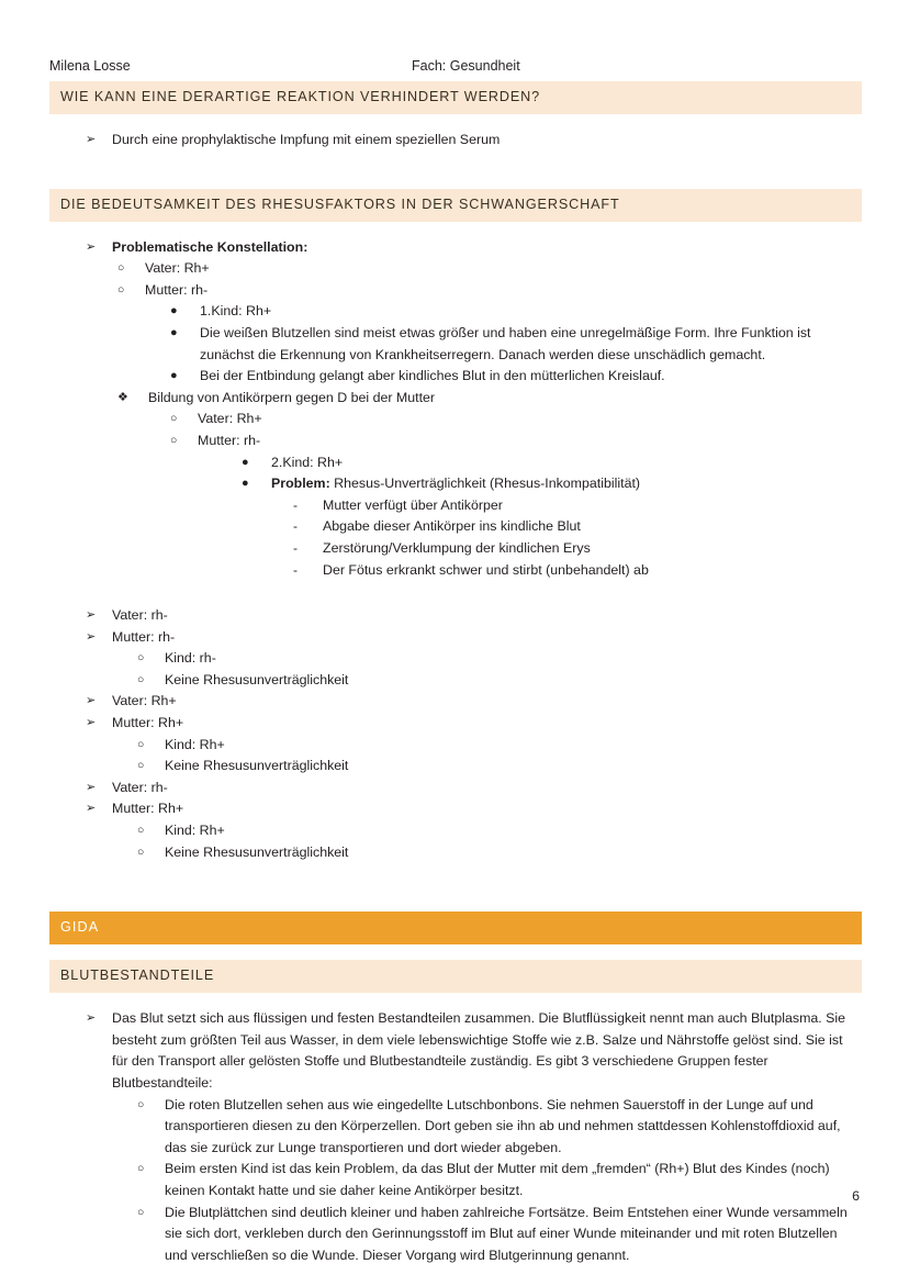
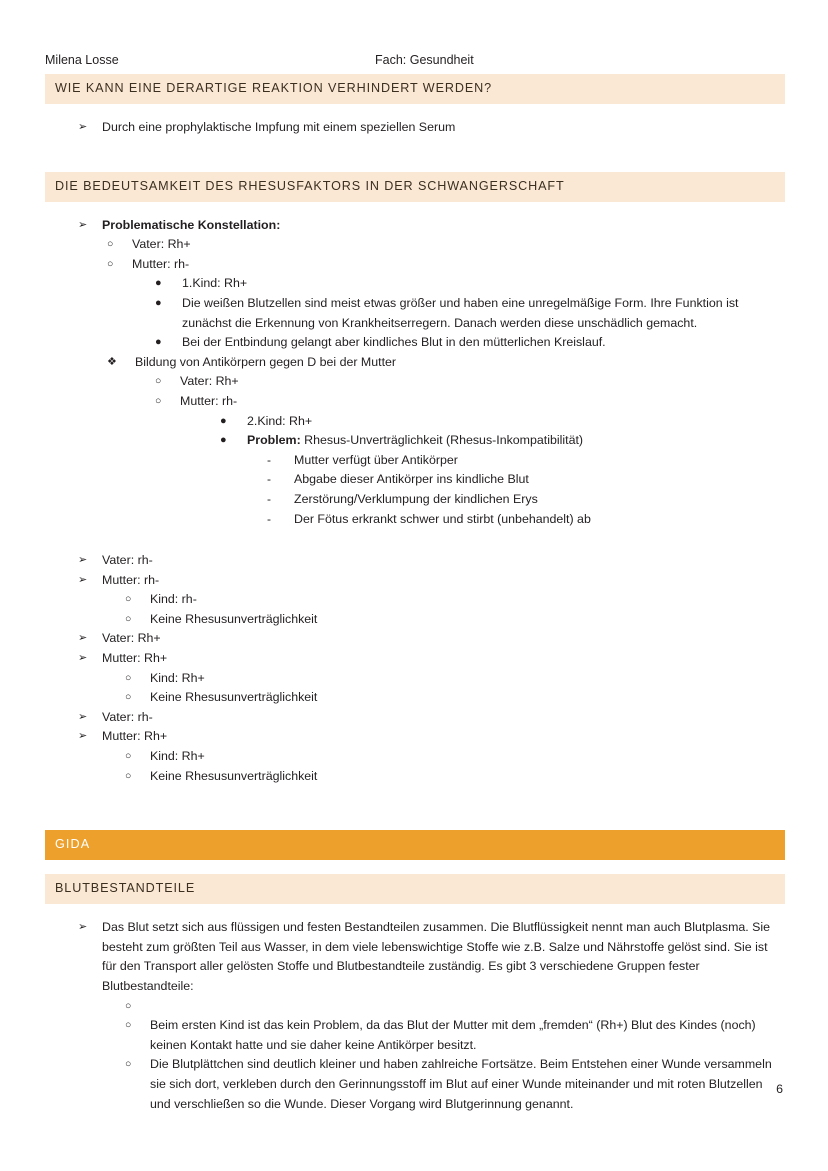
  Milena Losse
  Fach: Gesundheit
  WIE KANN EINE DERARTIGE REAKTION VERHINDERT WERDEN?
  ➢
  Durch eine prophylaktische Impfung mit einem speziellen Serum
  DIE BEDEUTSAMKEIT DES RHESUSFAKTORS IN DER SCHWANGERSCHAFT
  ➢
  Problematische Konstellation:
  ○
  Vater: Rh+
  ○
  Mutter: rh-
  ●
  1.Kind: Rh+
  ●
  Die weißen Blutzellen sind meist etwas größer und haben eine unregelmäßige Form. Ihre Funktion ist zunächst die Erkennung von Krankheitserregern. Danach werden diese unschädlich gemacht.
  ●
  Bei der Entbindung gelangt aber kindliches Blut in den mütterlichen Kreislauf.
  ❖
  Bildung von Antikörpern gegen D bei der Mutter
  ○
  Vater: Rh+
  ○
  Mutter: rh-
  ●
  2.Kind: Rh+
  ●
  Problem: Rhesus-Unverträglichkeit (Rhesus-Inkompatibilität)
  -
  Mutter verfügt über Antikörper
  -
  Abgabe dieser Antikörper ins kindliche Blut
  -
  Zerstörung/Verklumpung der kindlichen Erys
  -
  Der Fötus erkrankt schwer und stirbt (unbehandelt) ab
  ➢
  Vater: rh-
  ➢
  Mutter: rh-
  ○
  Kind: rh-
  ○
  Keine Rhesusunverträglichkeit
  ➢
  Vater: Rh+
  ➢
  Mutter: Rh+
  ○
  Kind: Rh+
  ○
  Keine Rhesusunverträglichkeit
  ➢
  Vater: rh-
  ➢
  Mutter: Rh+
  ○
  Kind: Rh+
  ○
  Keine Rhesusunverträglichkeit
  GIDA
  BLUTBESTANDTEILE
  ➢
  Das Blut setzt sich aus flüssigen und festen Bestandteilen zusammen. Die Blutflüssigkeit nennt man auch Blutplasma. Sie besteht zum größten Teil aus Wasser, in dem viele lebenswichtige Stoffe wie z.B. Salze und Nährstoffe gelöst sind. Sie ist für den Transport aller gelösten Stoffe und Blutbestandteile zuständig. Es gibt 3 verschiedene Gruppen fester Blutbestandteile:
  ○
- Die roten Blutzellen sehen aus wie eingedellte Lutschbonbons. Sie nehmen Sauerstoff in der Lunge auf und transportieren diesen zu den Körperzellen. Dort geben sie ihn ab und nehmen stattdessen Kohlenstoffdioxid auf, das sie zurück zur Lunge transportieren und dort wieder abgeben.
  ○
  Beim ersten Kind ist das kein Problem, da das Blut der Mutter mit dem „fremden“ (Rh+) Blut des Kindes (noch) keinen Kontakt hatte und sie daher keine Antikörper besitzt.
  ○
  Die Blutplättchen sind deutlich kleiner und haben zahlreiche Fortsätze. Beim Entstehen einer Wunde versammeln sie sich dort, verkleben durch den Gerinnungsstoff im Blut auf einer Wunde miteinander und mit roten Blutzellen und verschließen so die Wunde. Dieser Vorgang wird Blutgerinnung genannt.
  6
